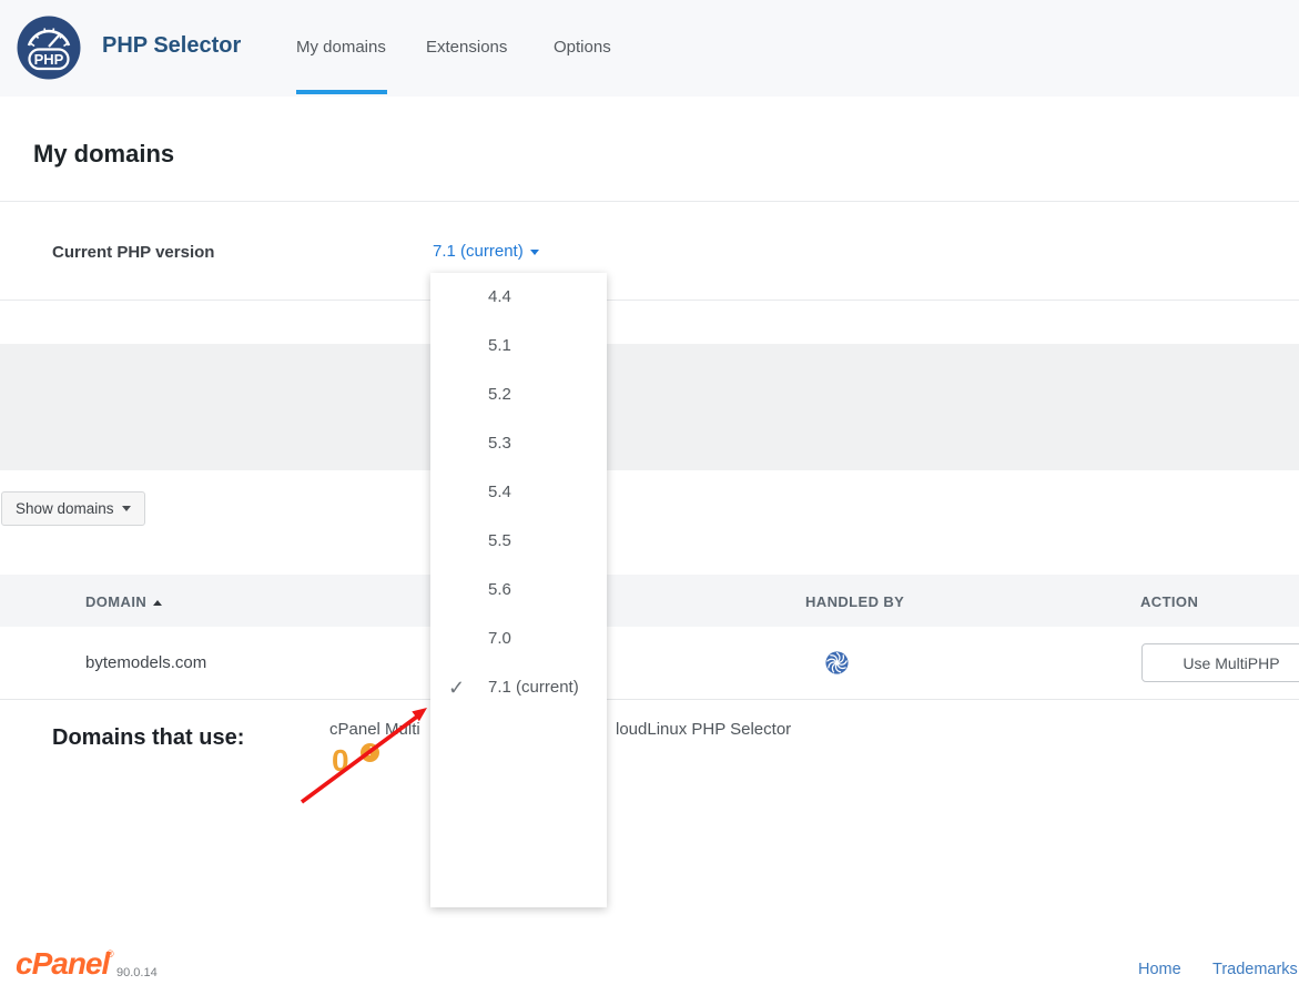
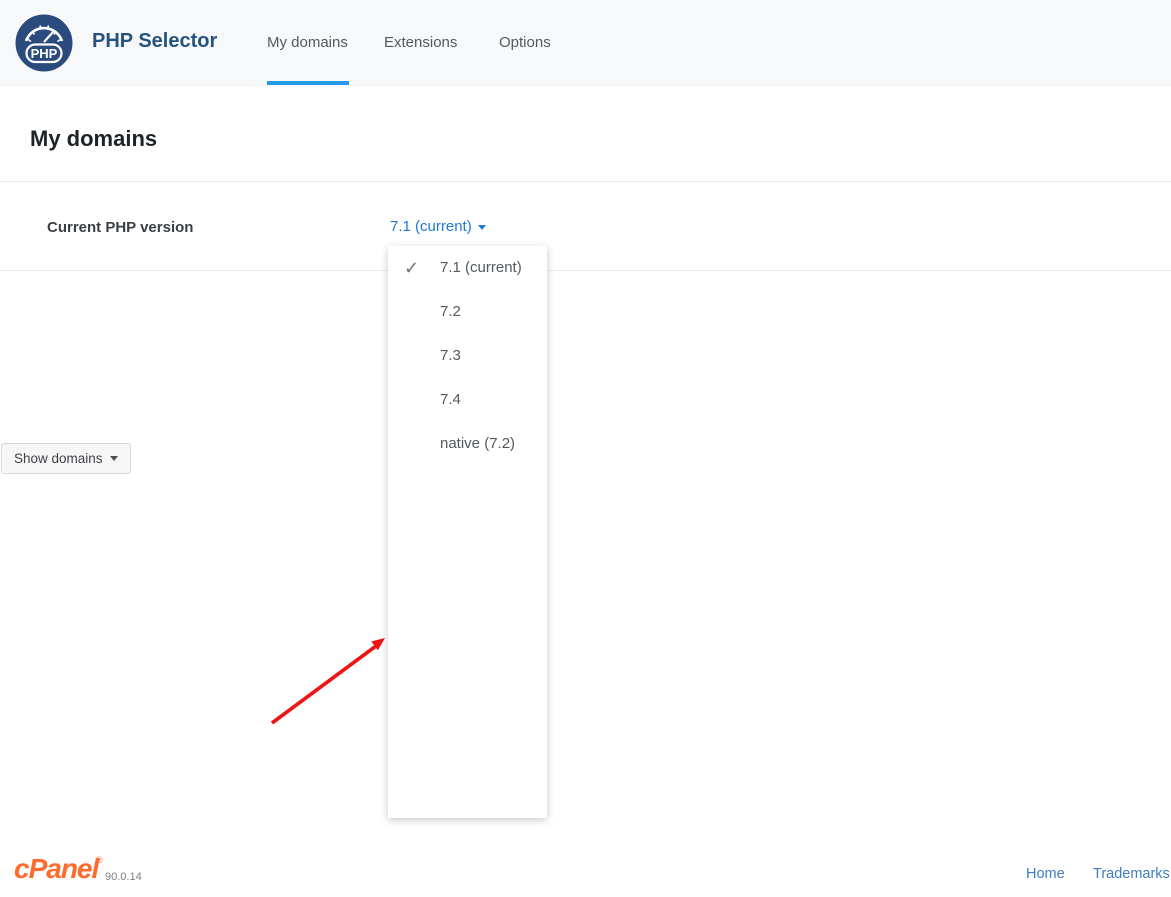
  PHP
  PHP Selector
  My domains
  Extensions
  Options
  My domains
  Current PHP version
  7.1 (current)
- Domains that use:
- cPanel Multi
- 0
- loudLinux PHP Selector
  Show domains
- DOMAIN
- HANDLED BY
- ACTION
- bytemodels.com
- Use MultiPHP
- 4.4
- 5.1
- 5.2
- 5.3
- 5.4
- 5.5
- 5.6
- 7.0
  ✓
  7.1 (current)
+ 7.2
+ 7.3
+ 7.4
+ native (7.2)
  cPanel
  ®
  90.0.14
  Home
  Trademarks
